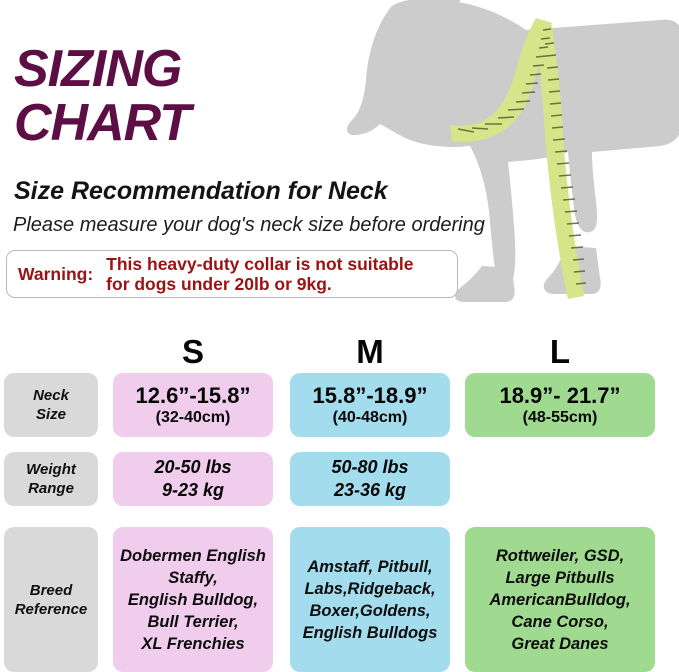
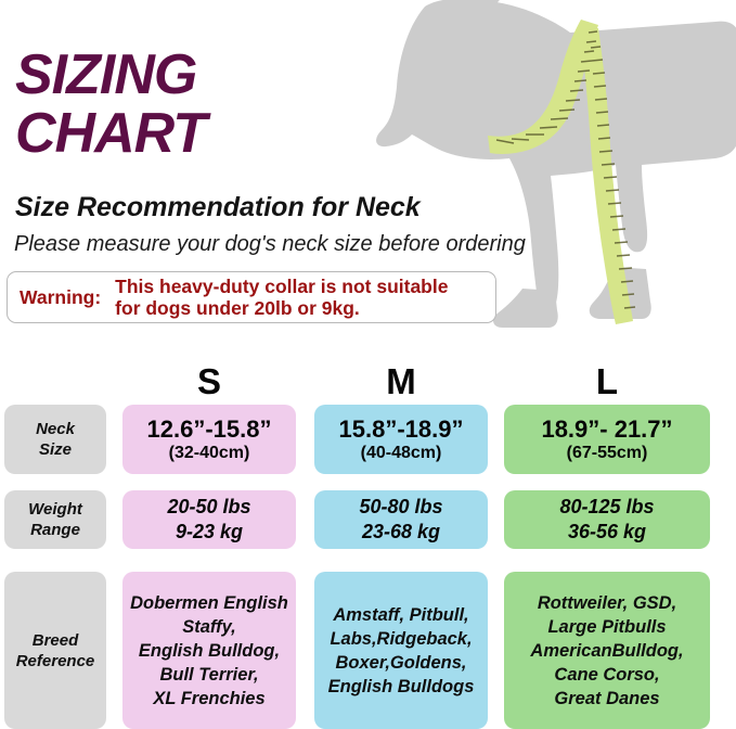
  SIZING
  CHART
  Size Recommendation for Neck
  Please measure your dog's neck size before ordering
  Warning:
  This heavy-duty collar is not suitable
  for dogs under 20lb or 9kg.
  S
  M
  L
  Neck
  Size
  12.6”-15.8”
  (32-40cm)
  15.8”-18.9”
  (40-48cm)
  18.9”- 21.7”
- (48-55cm)
+ (67-55cm)
  Weight
  Range
  20-50 lbs
  9-23 kg
  50-80 lbs
- 23-36 kg
+ 23-68 kg
+ 80-125 lbs
+ 36-56 kg
  Breed
  Reference
  Dobermen English
  Staffy,
  English Bulldog,
  Bull Terrier,
  XL Frenchies
  Amstaff, Pitbull,
  Labs,Ridgeback,
  Boxer,Goldens,
  English Bulldogs
  Rottweiler, GSD,
  Large Pitbulls
  AmericanBulldog,
  Cane Corso,
  Great Danes
